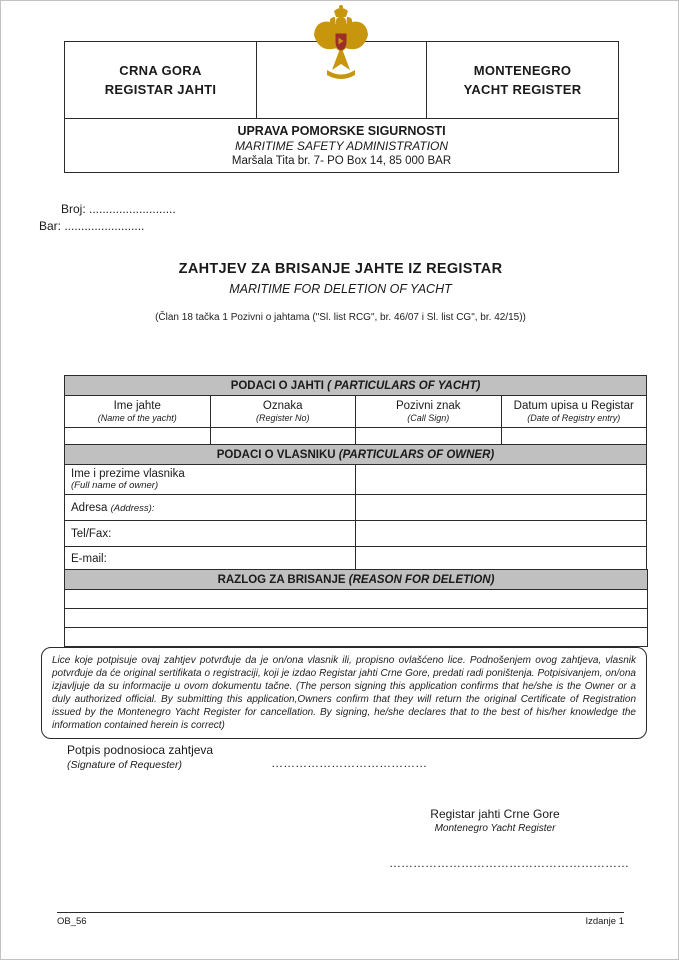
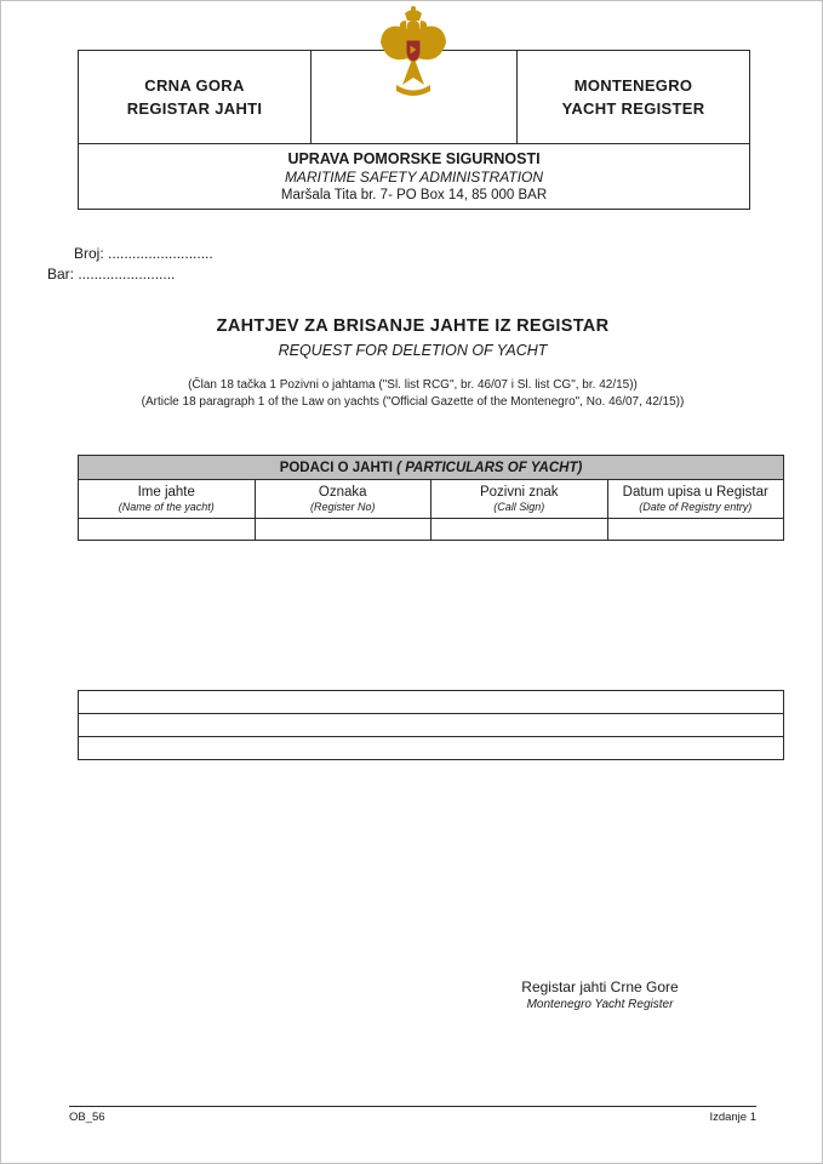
  CRNA GORA REGISTAR JAHTI		MONTENEGRO YACHT REGISTER
  UPRAVA POMORSKE SIGURNOSTI MARITIME SAFETY ADMINISTRATION Maršala Tita br. 7- PO Box 14, 85 000 BAR
  Broj: ..........................
  Bar: ........................
  ZAHTJEV ZA BRISANJE JAHTE IZ REGISTAR
- MARITIME FOR DELETION OF YACHT
+ REQUEST FOR DELETION OF YACHT
  (Član 18 tačka 1 Pozivni o jahtama ("Sl. list RCG", br. 46/07 i Sl. list CG", br. 42/15))
+ (Article 18 paragraph 1 of the Law on yachts ("Official Gazette of the Montenegro", No. 46/07, 42/15))
  PODACI O JAHTI ( PARTICULARS OF YACHT)
  Ime jahte(Name of the yacht)	Oznaka(Register No)	Pozivni znak(Call Sign)	Datum upisa u Registar(Date of Registry entry)
- PODACI O VLASNIKU (PARTICULARS OF OWNER)
- Ime i prezime vlasnika(Full name of owner)
- Adresa (Address):
- Tel/Fax:
- E-mail:
- RAZLOG ZA BRISANJE (REASON FOR DELETION)
- Lice koje potpisuje ovaj zahtjev potvrđuje da je on/ona vlasnik ili, propisno ovlašćeno lice. Podnošenjem ovog zahtjeva, vlasnik potvrđuje da će original sertifikata o registraciji, koji je izdao Registar jahti Crne Gore, predati radi poništenja. Potpisivanjem, on/ona izjavljuje da su informacije u ovom dokumentu tačne. (The person signing this application confirms that he/she is the Owner or a duly authorized official. By submitting this application,Owners confirm that they will return the original Certificate of Registration issued by the Montenegro Yacht Register for cancellation. By signing, he/she declares that to the best of his/her knowledge the information contained herein is correct)
- Potpis podnosioca zahtjeva
- (Signature of Requester)
- …………………………………
  Registar jahti Crne Gore
  Montenegro Yacht Register
- ……………………………………………………
  OB_56
  Izdanje 1
